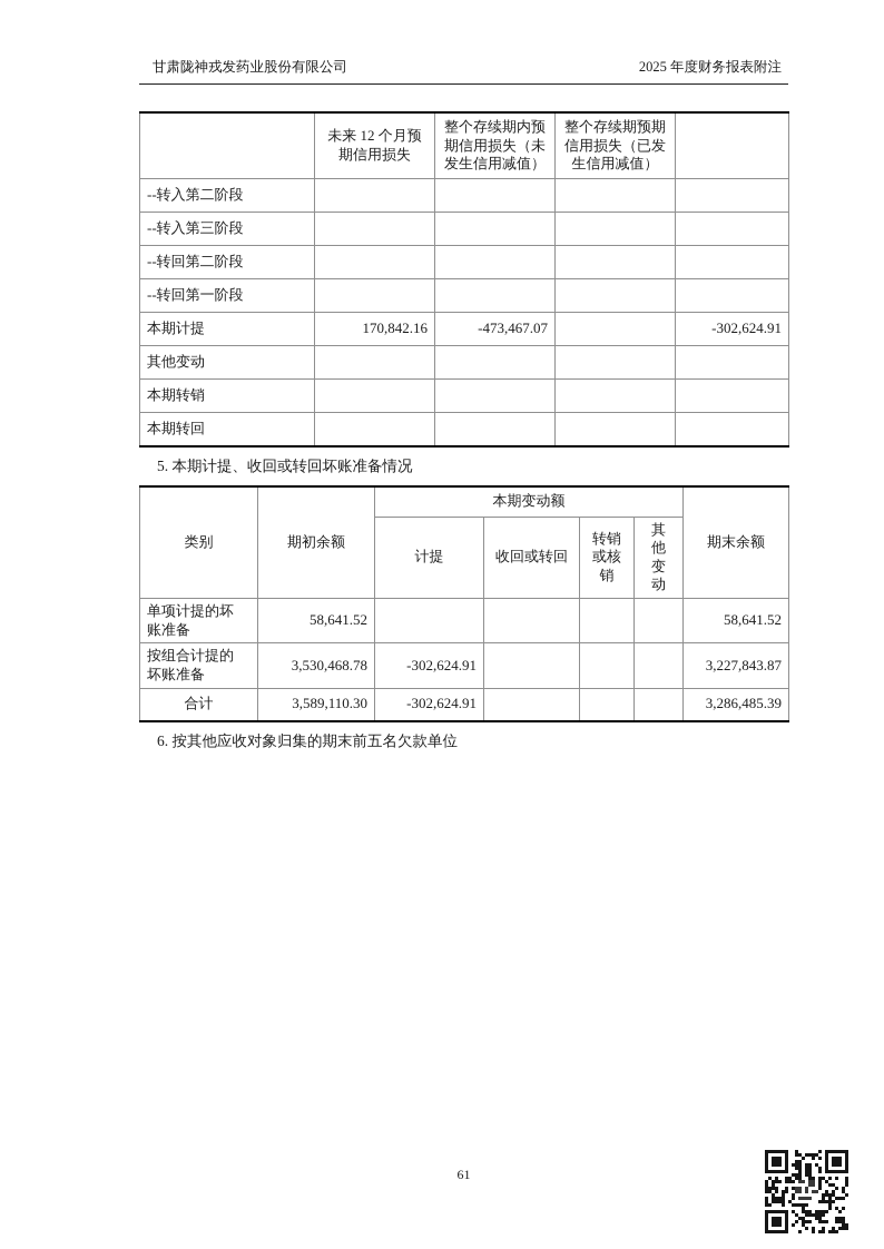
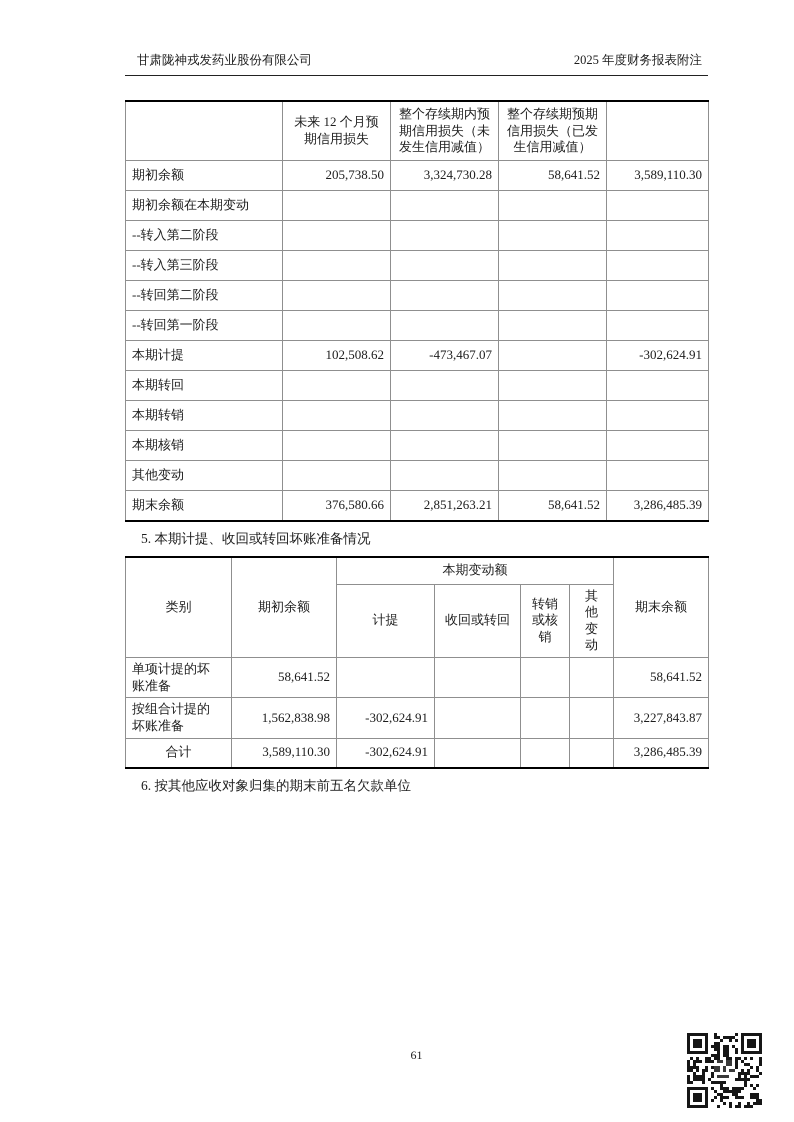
  甘肃陇神戎发药业股份有限公司
  2025 年度财务报表附注
  	未来 12 个月预 期信用损失	整个存续期内预 期信用损失（未 发生信用减值）	整个存续期预期 信用损失（已发 生信用减值）
+ 期初余额	205,738.50	3,324,730.28	58,641.52	3,589,110.30
+ 期初余额在本期变动
  --转入第二阶段
  --转入第三阶段
  --转回第二阶段
  --转回第一阶段
- 本期计提	170,842.16	-473,467.07		-302,624.91
+ 本期计提	102,508.62	-473,467.07		-302,624.91
- 其他变动
+ 本期转回
  本期转销
+ 本期核销
- 本期转回
+ 其他变动
+ 期末余额	376,580.66	2,851,263.21	58,641.52	3,286,485.39
  5. 本期计提、收回或转回坏账准备情况
  类别	期初余额	本期变动额	期末余额
  计提	收回或转回	转销 或核 销	其 他 变 动
  单项计提的坏 账准备	58,641.52					58,641.52
- 按组合计提的 坏账准备	3,530,468.78	-302,624.91				3,227,843.87
+ 按组合计提的 坏账准备	1,562,838.98	-302,624.91				3,227,843.87
  合计	3,589,110.30	-302,624.91				3,286,485.39
  6. 按其他应收对象归集的期末前五名欠款单位
  61
